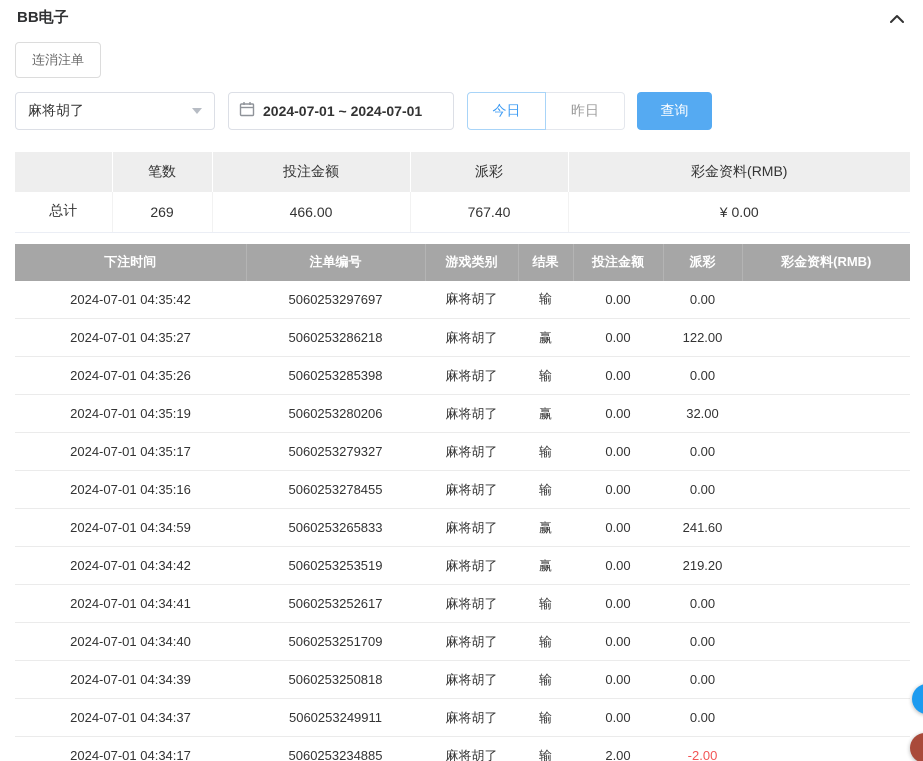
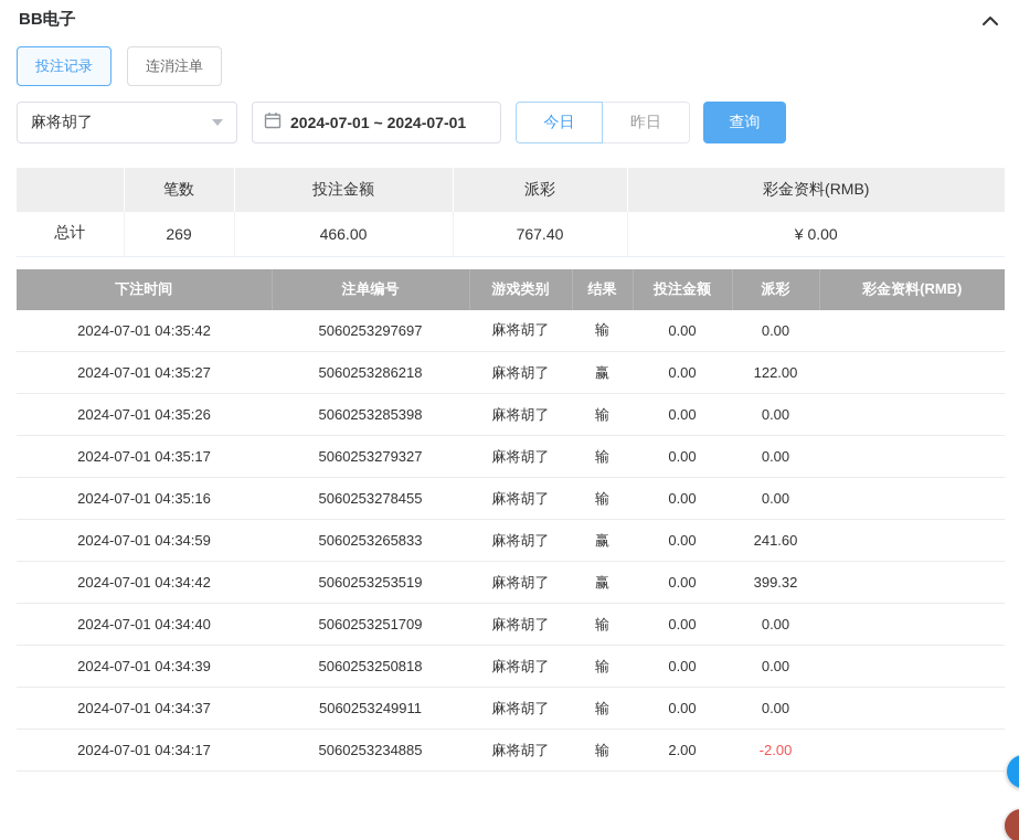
  BB电子
+ 投注记录
  连消注单
  麻将胡了
  2024-07-01 ~ 2024-07-01
  今日
  昨日
  查询
  	笔数	投注金额	派彩	彩金资料(RMB)
  总计	269	466.00	767.40	¥ 0.00
  下注时间	注单编号	游戏类别	结果	投注金额	派彩	彩金资料(RMB)
  2024-07-01 04:35:42	5060253297697	麻将胡了	输	0.00	0.00
  2024-07-01 04:35:27	5060253286218	麻将胡了	赢	0.00	122.00
  2024-07-01 04:35:26	5060253285398	麻将胡了	输	0.00	0.00
- 2024-07-01 04:35:19	5060253280206	麻将胡了	赢	0.00	32.00
  2024-07-01 04:35:17	5060253279327	麻将胡了	输	0.00	0.00
  2024-07-01 04:35:16	5060253278455	麻将胡了	输	0.00	0.00
  2024-07-01 04:34:59	5060253265833	麻将胡了	赢	0.00	241.60
- 2024-07-01 04:34:42	5060253253519	麻将胡了	赢	0.00	219.20
+ 2024-07-01 04:34:42	5060253253519	麻将胡了	赢	0.00	399.32
- 2024-07-01 04:34:41	5060253252617	麻将胡了	输	0.00	0.00
  2024-07-01 04:34:40	5060253251709	麻将胡了	输	0.00	0.00
  2024-07-01 04:34:39	5060253250818	麻将胡了	输	0.00	0.00
  2024-07-01 04:34:37	5060253249911	麻将胡了	输	0.00	0.00
  2024-07-01 04:34:17	5060253234885	麻将胡了	输	2.00	-2.00
